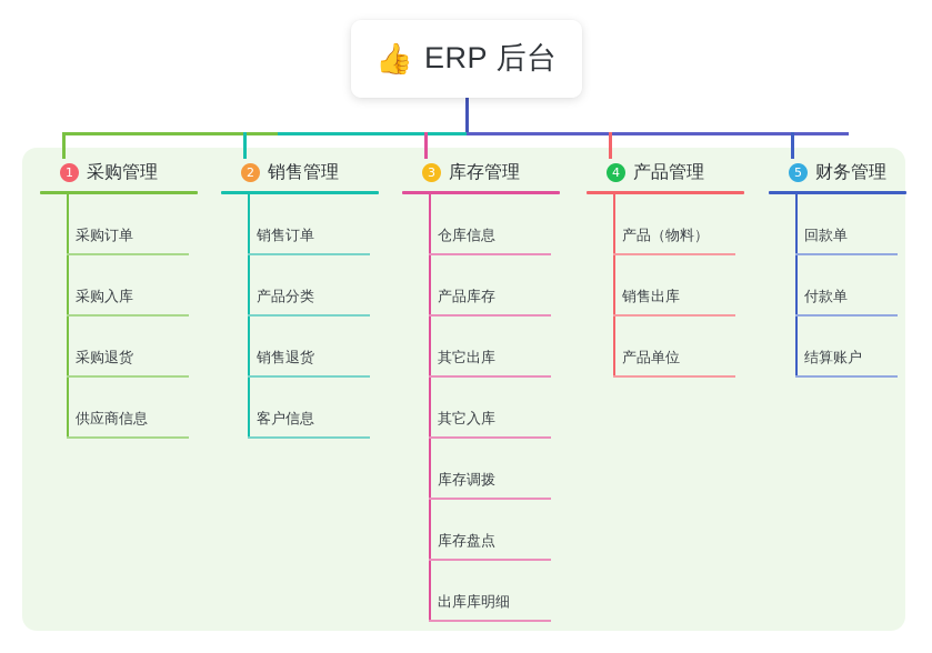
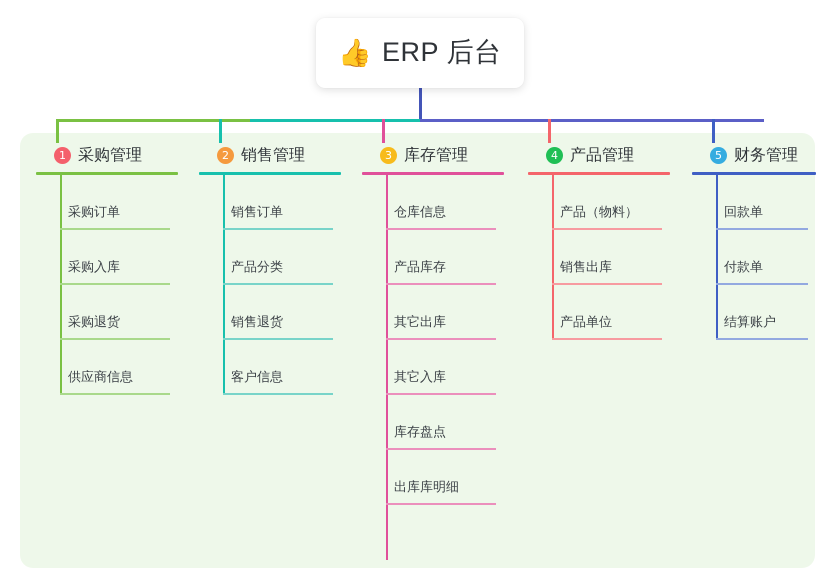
  👍
  ERP 后台
  1
  采购管理
  采购订单
  采购入库
  采购退货
  供应商信息
  2
  销售管理
  销售订单
  产品分类
  销售退货
  客户信息
  3
  库存管理
  仓库信息
  产品库存
  其它出库
  其它入库
- 库存调拨
  库存盘点
  出库库明细
  4
  产品管理
  产品（物料）
  销售出库
  产品单位
  5
  财务管理
  回款单
  付款单
  结算账户
